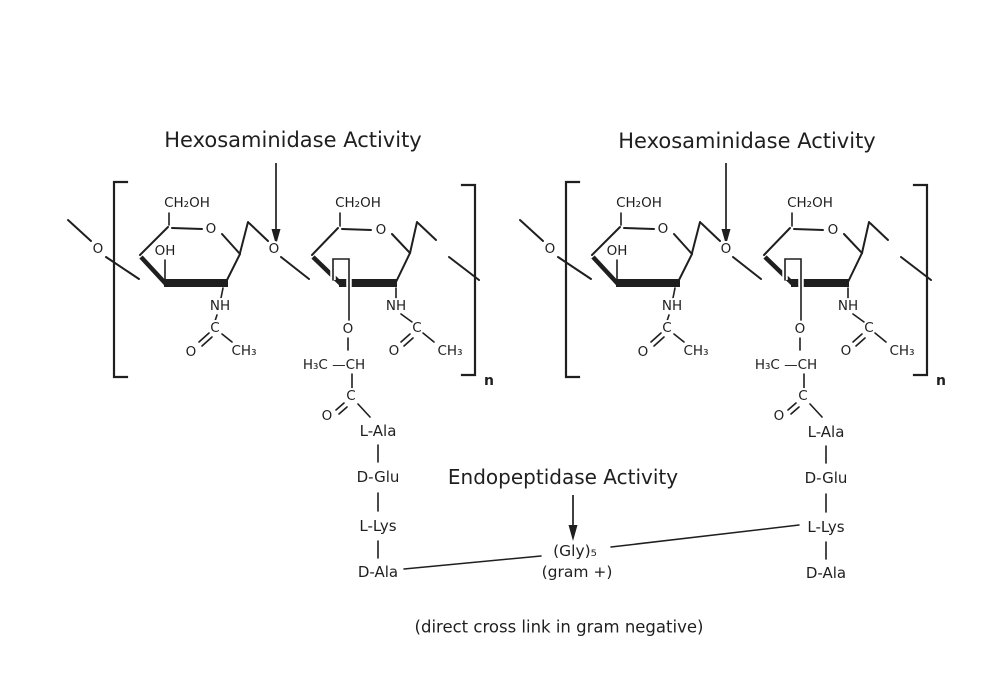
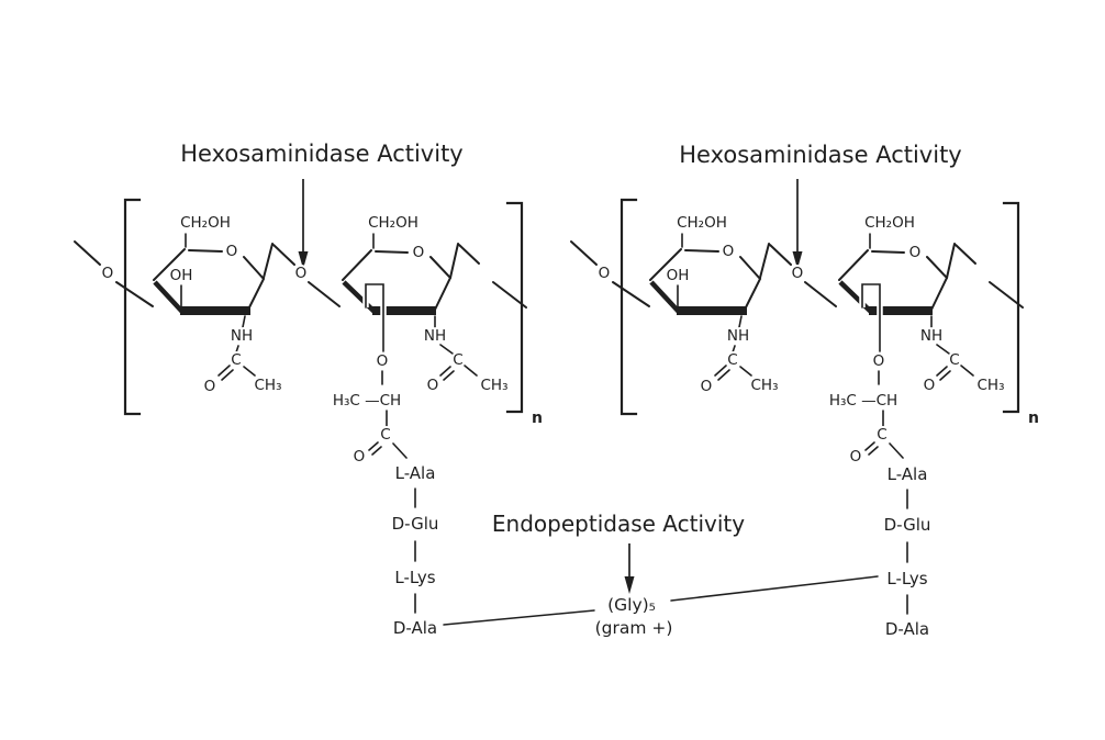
  Hexosaminidase Activity
  Hexosaminidase Activity
  Endopeptidase Activity
  (Gly)₅
  (gram +)
- (direct cross link in gram negative)
